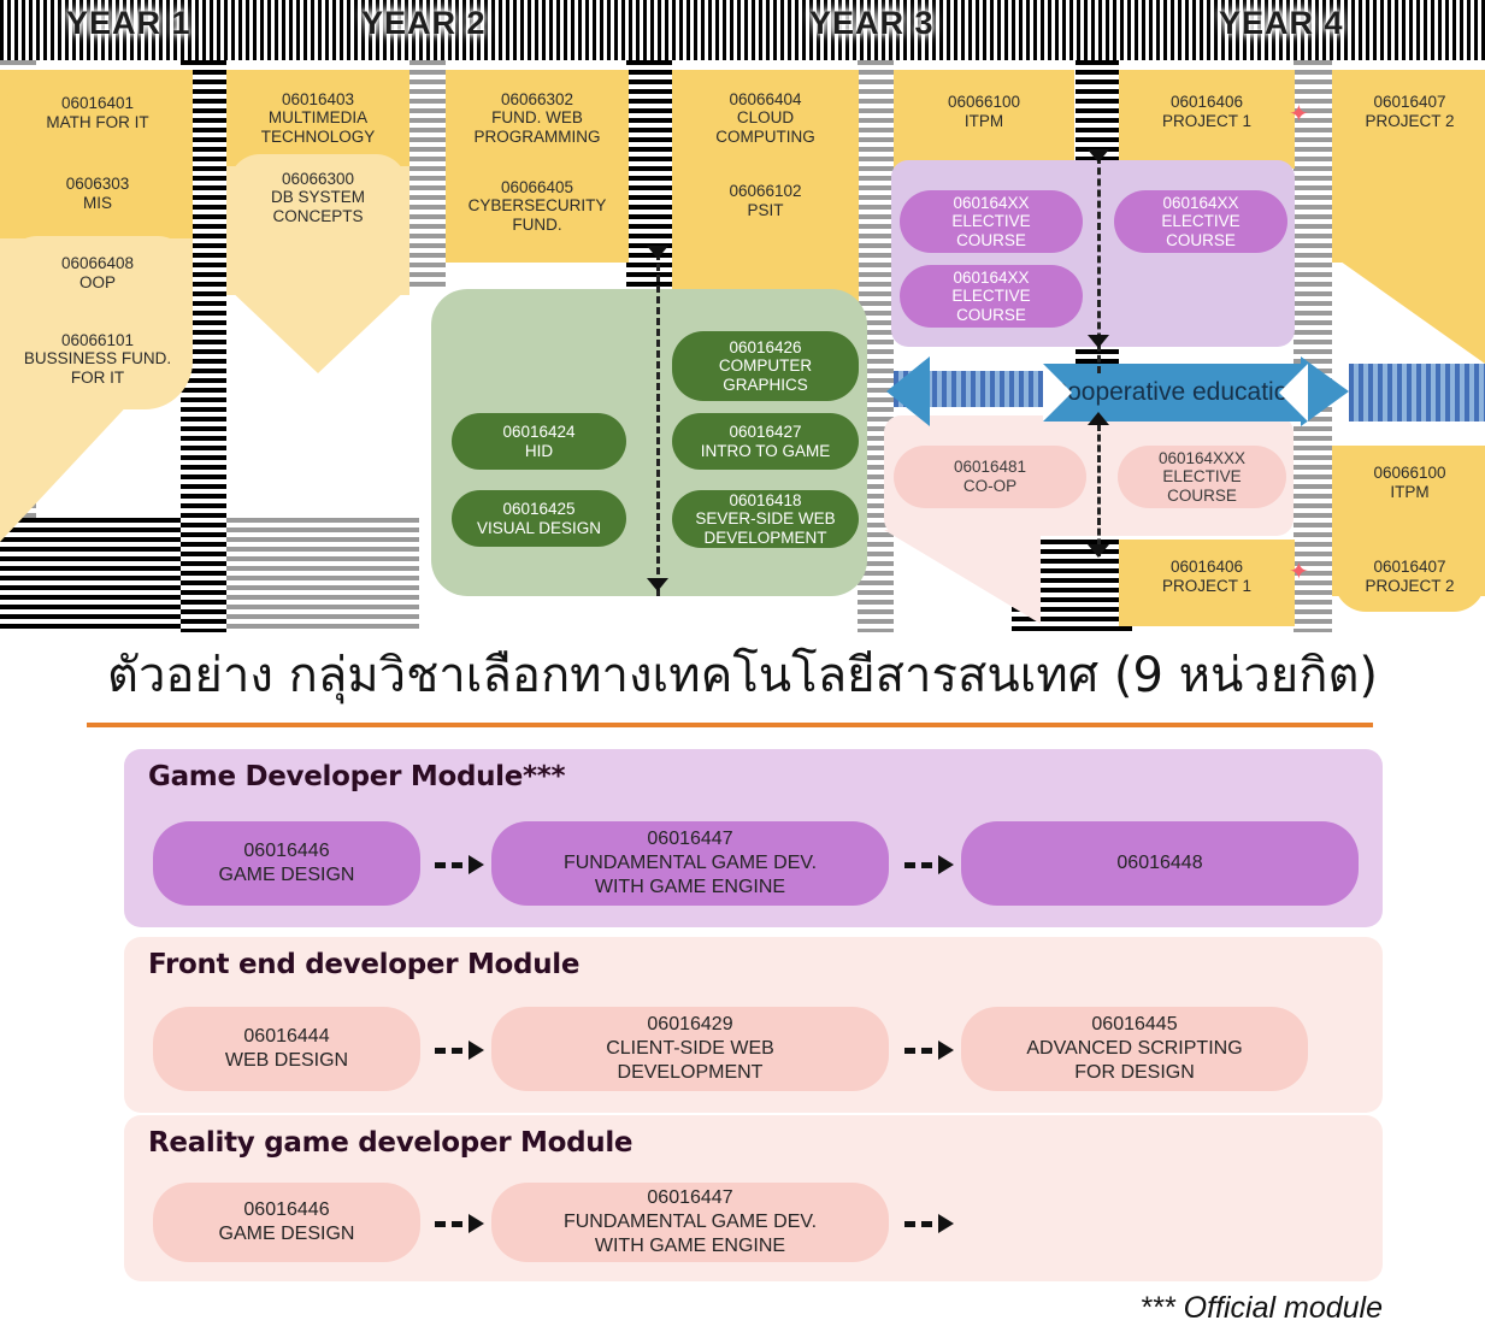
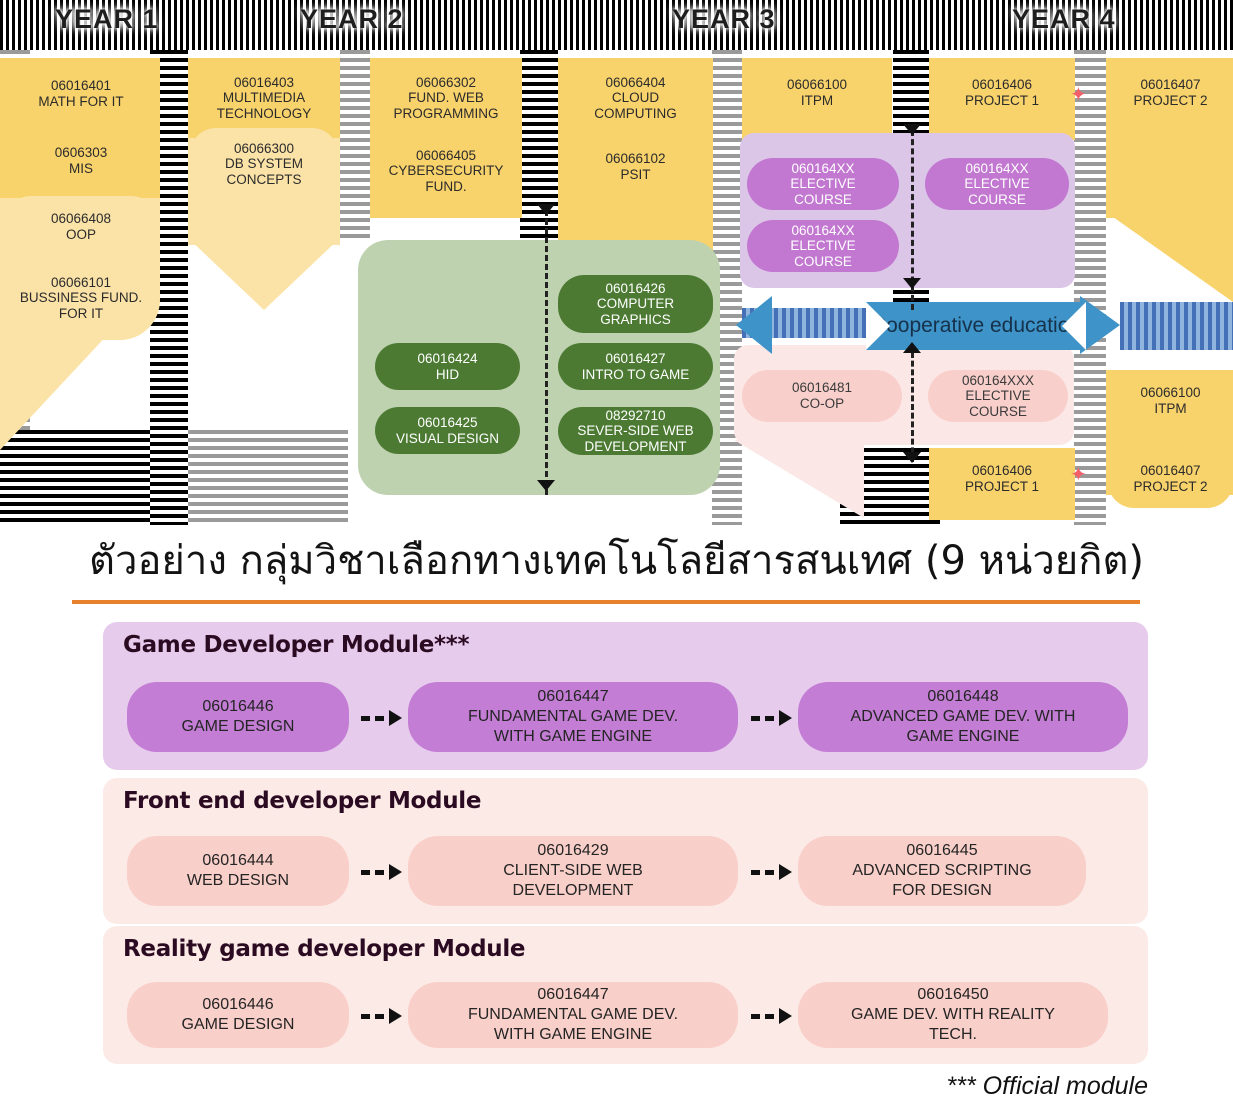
  YEAR 1
  YEAR 2
  YEAR 3
  YEAR 4
  06016401
  MATH FOR IT
  0606303
  MIS
  06066408
  OOP
  06066101
  BUSSINESS FUND.
  FOR IT
  06016403
  MULTIMEDIA
  TECHNOLOGY
  06066300
  DB SYSTEM
  CONCEPTS
  06066302
  FUND. WEB
  PROGRAMMING
  06066405
  CYBERSECURITY
  FUND.
  06066404
  CLOUD
  COMPUTING
  06066102
  PSIT
  06016424
  HID
  06016425
  VISUAL DESIGN
  06016426
  COMPUTER
  GRAPHICS
  06016427
  INTRO TO GAME
- 06016418
+ 08292710
  SEVER-SIDE WEB
  DEVELOPMENT
  06066100
  ITPM
  06016406
  PROJECT 1
  06016407
  PROJECT 2
  ✦
  060164XX
  ELECTIVE
  COURSE
  060164XX
  ELECTIVE
  COURSE
  060164XX
  ELECTIVE
  COURSE
  06016481
  CO-OP
  060164XXX
  ELECTIVE
  COURSE
  06066100
  ITPM
  06016406
  PROJECT 1
  06016407
  PROJECT 2
  ✦
  Cooperative education
  ตัวอย่าง กลุ่มวิชาเลือกทางเทคโนโลยีสารสนเทศ (9 หน่วยกิต)
  Game Developer Module***
  06016446
  GAME DESIGN
  06016447
  FUNDAMENTAL GAME DEV.
  WITH GAME ENGINE
  06016448
+ ADVANCED GAME DEV. WITH
+ GAME ENGINE
  Front end developer Module
  06016444
  WEB DESIGN
  06016429
  CLIENT-SIDE WEB
  DEVELOPMENT
  06016445
  ADVANCED SCRIPTING
  FOR DESIGN
  Reality game developer Module
  06016446
  GAME DESIGN
  06016447
  FUNDAMENTAL GAME DEV.
  WITH GAME ENGINE
+ 06016450
+ GAME DEV. WITH REALITY
+ TECH.
  *** Official module
